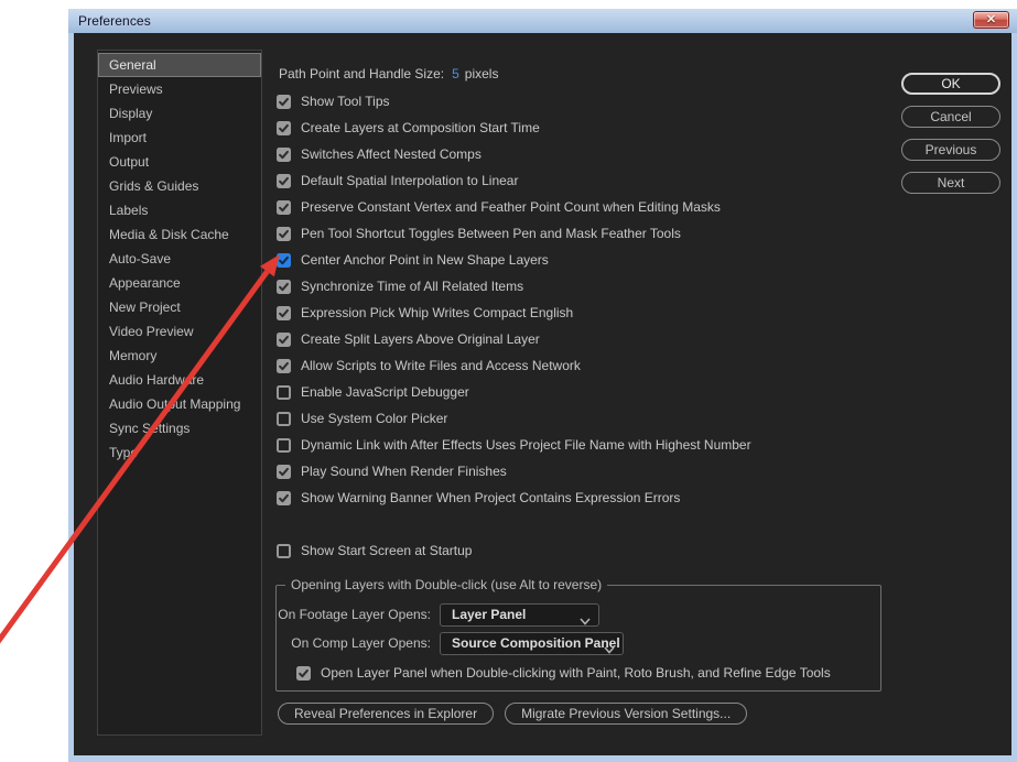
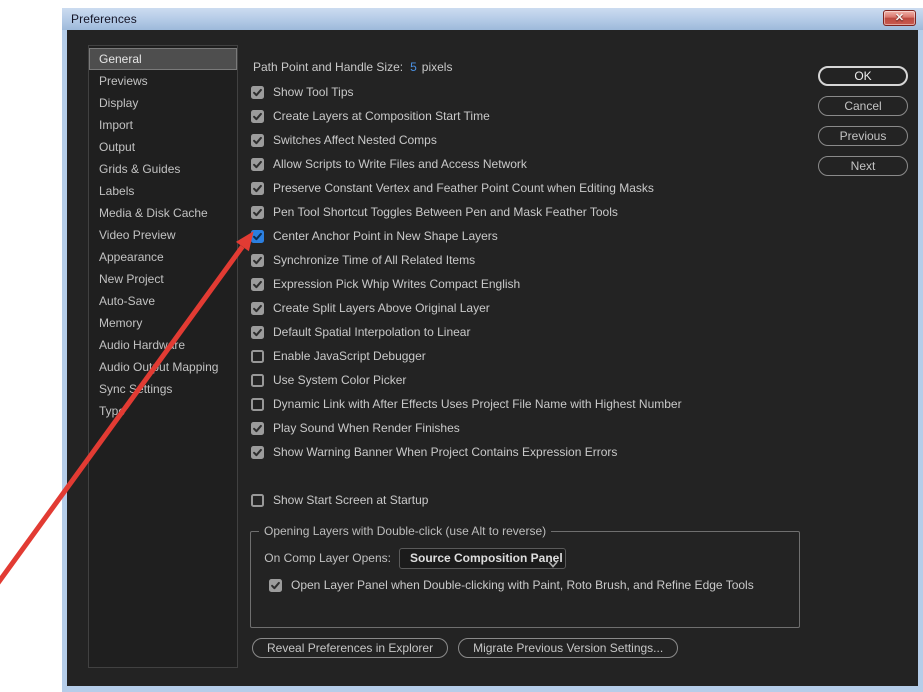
  Preferences
  ✕
  General
  Previews
  Display
  Import
  Output
  Grids & Guides
  Labels
  Media & Disk Cache
- Auto-Save
+ Video Preview
  Appearance
  New Project
- Video Preview
+ Auto-Save
  Memory
  Audio Hardwre
  Audio Outut Mapping
  Sync Sttings
  Typ
  Path Point and Handle Size:
  5
  pixels
  Show Tool Tips
  Create Layers at Composition Start Time
  Switches Affect Nested Comps
- Default Spatial Interpolation to Linear
+ Allow Scripts to Write Files and Access Network
  Preserve Constant Vertex and Feather Point Count when Editing Masks
  Pen Tool Shortcut Toggles Between Pen and Mask Feather Tools
  Center Anchor Point in New Shape Layers
  Synchronize Time of All Related Items
  Expression Pick Whip Writes Compact English
  Create Split Layers Above Original Layer
- Allow Scripts to Write Files and Access Network
+ Default Spatial Interpolation to Linear
  Enable JavaScript Debugger
  Use System Color Picker
  Dynamic Link with After Effects Uses Project File Name with Highest Number
  Play Sound When Render Finishes
  Show Warning Banner When Project Contains Expression Errors
  Show Start Screen at Startup
  Opening Layers with Double-click (use Alt to reverse)
- On Footage Layer Opens:
- Layer Panel
  On Comp Layer Opens:
  Source Composition Panel
  Open Layer Panel when Double-clicking with Paint, Roto Brush, and Refine Edge Tools
  Reveal Preferences in Explorer
  Migrate Previous Version Settings...
  OK
  Cancel
  Previous
  Next
